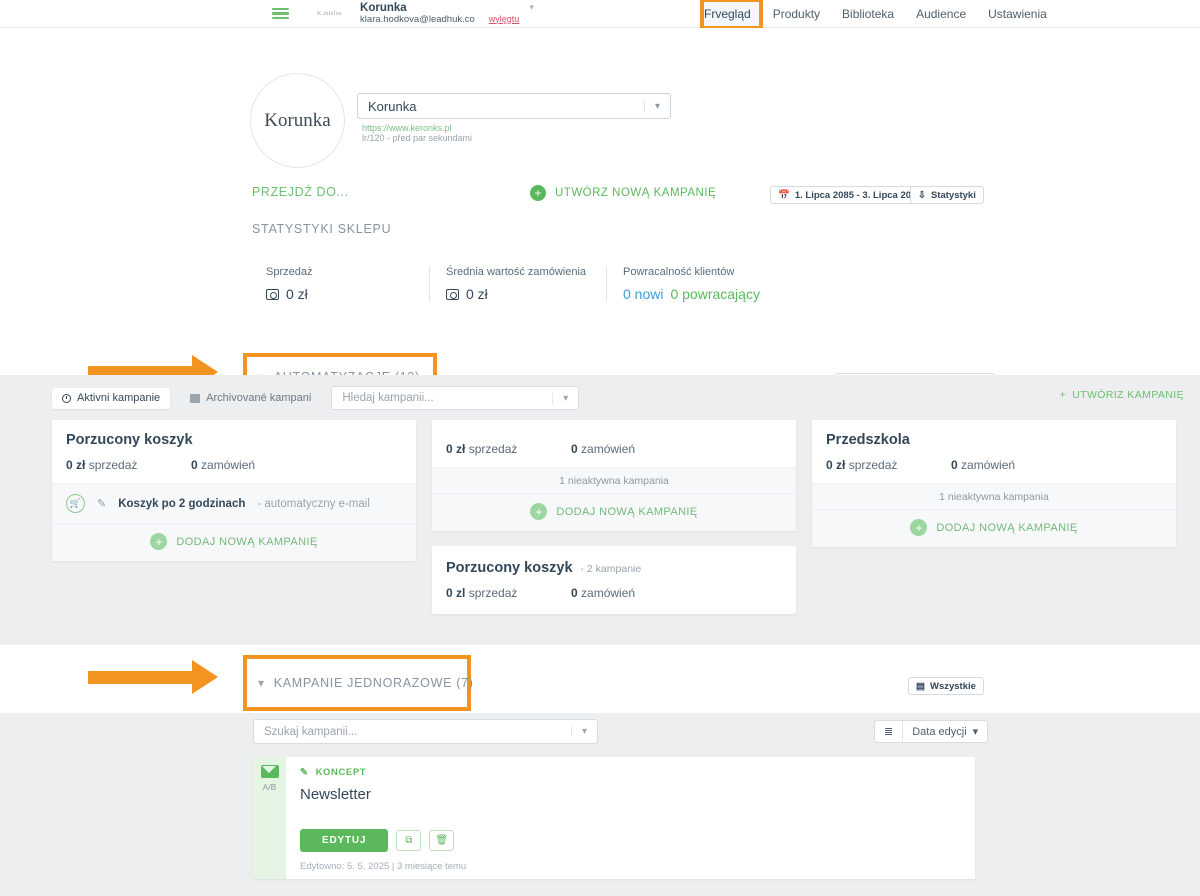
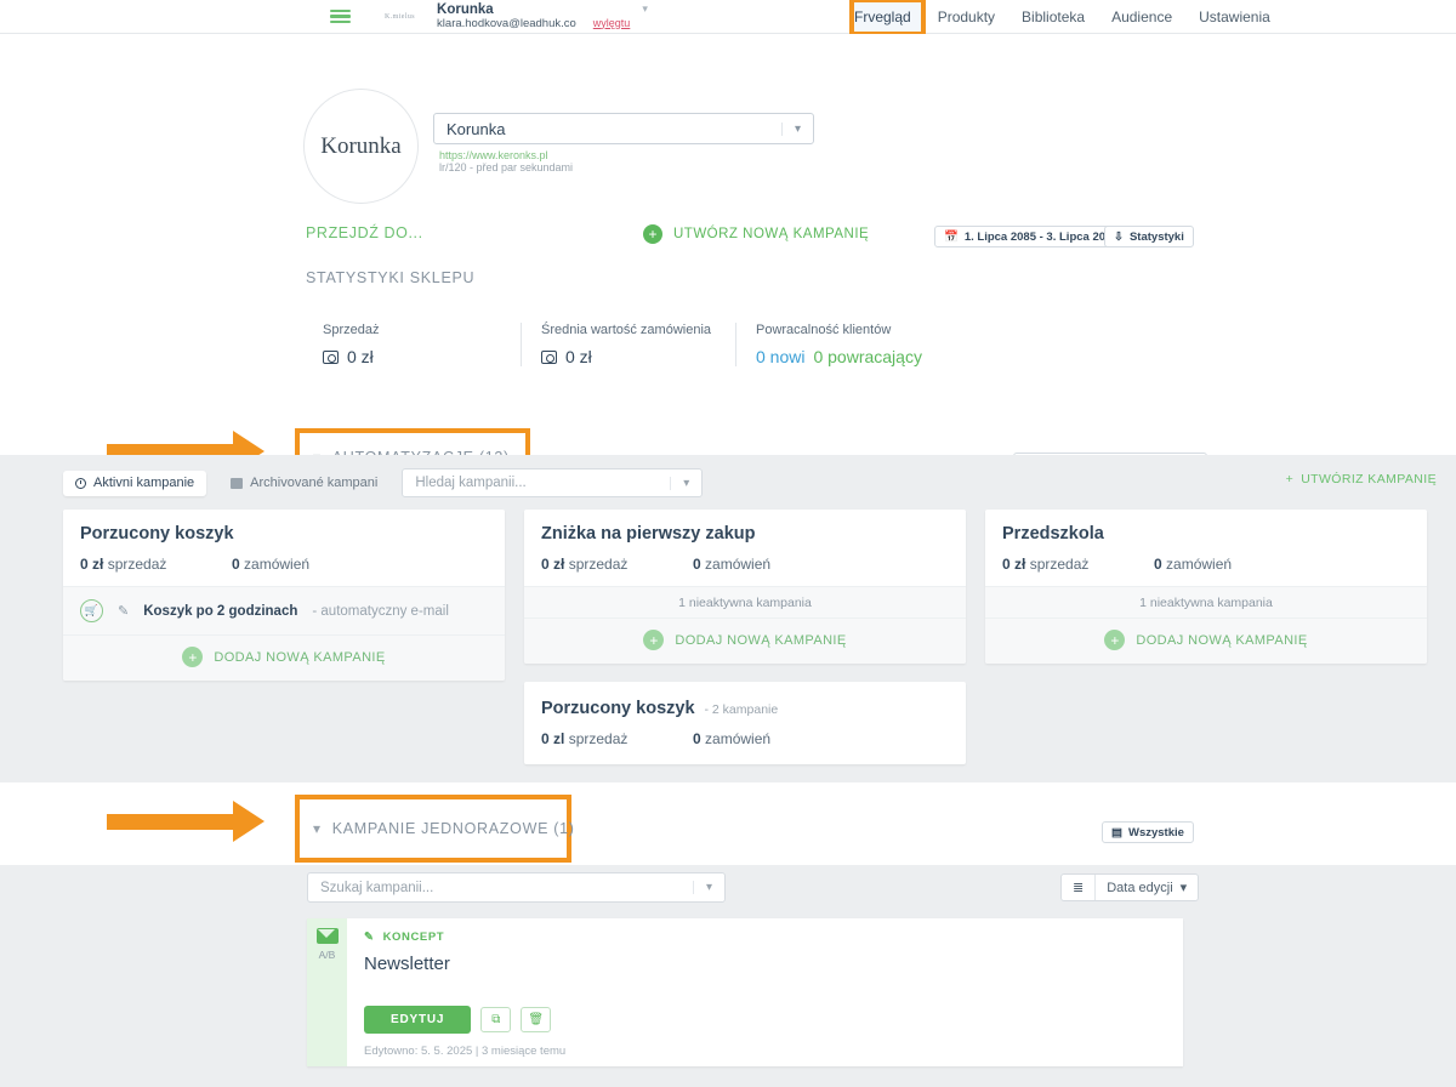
  Korunka
  klara.hodkova@leadhuk.co
  wylęgtu
  ▾
  Frvegląd
  Produkty
  Biblioteka
  Audience
  Ustawienia
  Korunka
  Korunka
  ▾
  https://www.keronks.pl
  lr/120 - před par sekundami
  PRZEJDŹ DO...
  +
  UTWÓRZ NOWĄ KAMPANIĘ
  📅
  1. Lipca 2085 - 3. Lipca 20
  ⇩
  Statystyki
  STATYSTYKI SKLEPU
  Sprzedaż
  0 zł
  Średnia wartość zamówienia
  0 zł
  Powracalność klientów
  0 nowi
  0 powracający
  Aktivni kampanie
  Archivované kampani
  Hledaj kampanii...
  ▾
  +
  UTWÓRIZ KAMPANIĘ
  Porzucony koszyk
  0 zł sprzedaż
  0 zamówień
  🛒
  ✎
  Koszyk po 2 godzinach
  - automatyczny e-mail
  +
  DODAJ NOWĄ KAMPANIĘ
+ Zniżka na pierwszy zakup
  0 zł sprzedaż
  0 zamówień
  1 nieaktywna kampania
  +
  DODAJ NOWĄ KAMPANIĘ
  Porzucony koszyk
  - 2 kampanie
  0 zl sprzedaż
  0 zamówień
  Przedszkola
  0 zł sprzedaż
  0 zamówień
  1 nieaktywna kampania
  +
  DODAJ NOWĄ KAMPANIĘ
  ▾
- KAMPANIE JEDNORAZOWE (7)
+ KAMPANIE JEDNORAZOWE (1)
  ▤
  Wszystkie
  Szukaj kampanii...
  ▾
  ≣
  Data edycji
  ▾
  A/B
  ✎
  KONCEPT
  Newsletter
  EDYTUJ
  ⧉
  🗑
  Edytowno: 5. 5. 2025 | 3 miesiące temu
